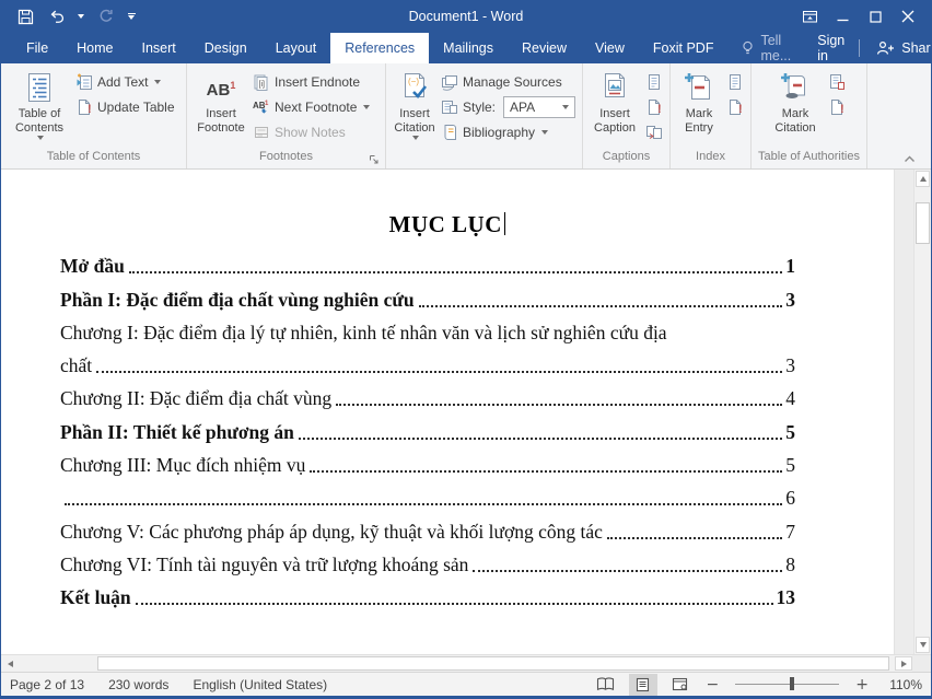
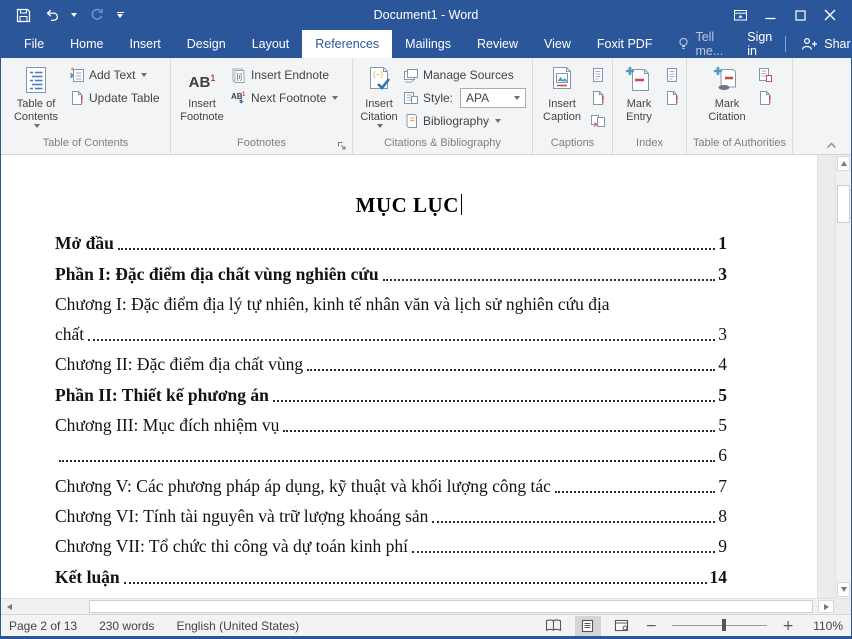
  Document1 - Word
  File
  Home
  Insert
  Design
  Layout
  References
  Mailings
  Review
  View
  Foxit PDF
  Tell me...
  Sign in
  Shar
  Table of Contents
  Add Text
  !
  Update Table
  Table of Contents
  AB1
  Insert Footnote
  Insert Endnote
  AB
  Next Footnote
- Show Notes
  Footnotes
  (−)
  Insert Citation
  Manage Sources
  Style:
  APA
  Bibliography
+ Citations & Bibliography
  Insert Caption
  !
  Captions
  Mark Entry
  !
  Index
  Mark Citation
  !
  Table of Authorities
  MỤC LỤC
  Mở đầu
  1
  Phần I: Đặc điểm địa chất vùng nghiên cứu
  3
  Chương I: Đặc điểm địa lý tự nhiên, kinh tế nhân văn và lịch sử nghiên cứu địa
  chất
  3
  Chương II: Đặc điểm địa chất vùng
  4
  Phần II: Thiết kế phương án
  5
  Chương III: Mục đích nhiệm vụ
  5
  6
  Chương V: Các phương pháp áp dụng, kỹ thuật và khối lượng công tác
  7
  Chương VI: Tính tài nguyên và trữ lượng khoáng sản
  8
+ Chương VII: Tổ chức thi công và dự toán kinh phí
+ 9
  Kết luận
- 13
+ 14
  Page 2 of 13
  230 words
  English (United States)
  −
  +
  110%
